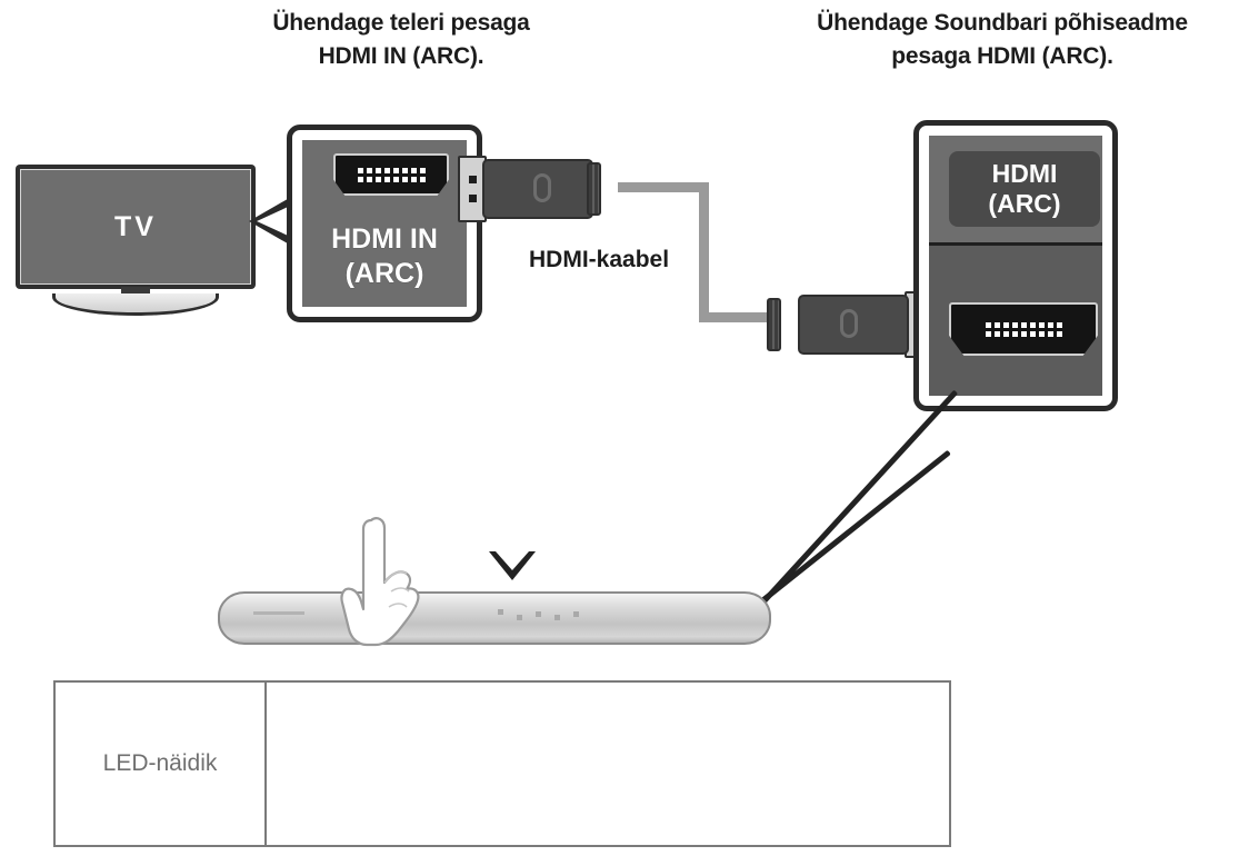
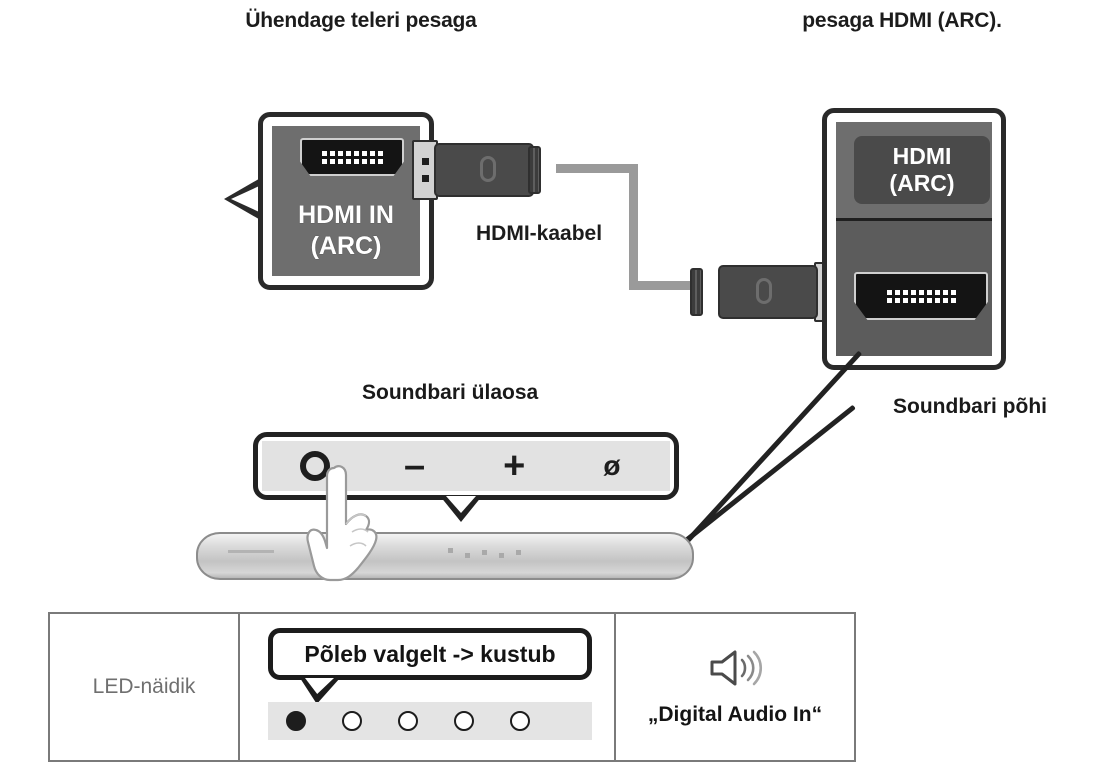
  Ühendage teleri pesaga
- HDMI IN (ARC).
- Ühendage Soundbari põhiseadme
  pesaga HDMI (ARC).
- TV
  HDMI IN
  (ARC)
  HDMI-kaabel
  HDMI
  (ARC)
+ Soundbari ülaosa
+ Soundbari põhi
+ –
+ +
+ ø
  LED-näidik
+ Põleb valgelt -> kustub
+ „Digital Audio In“
